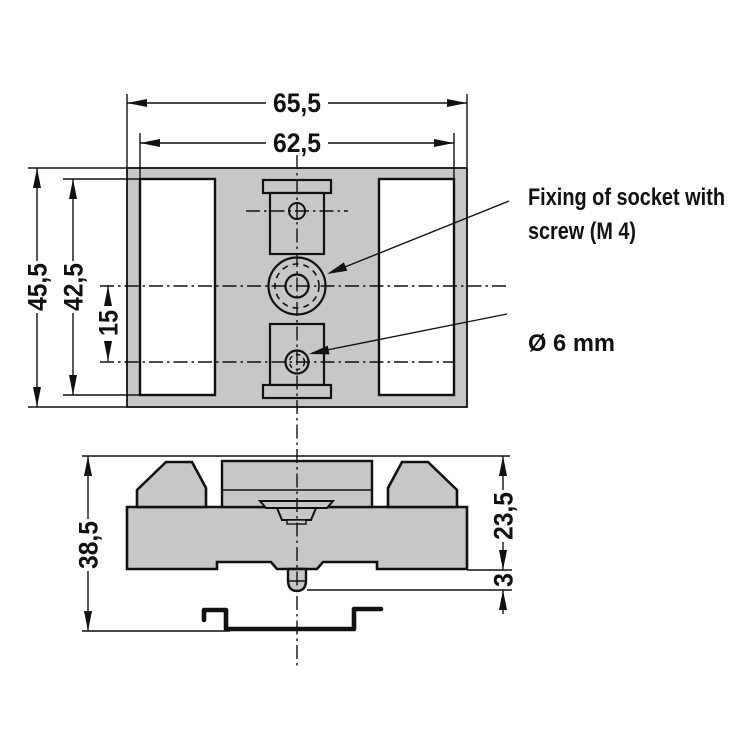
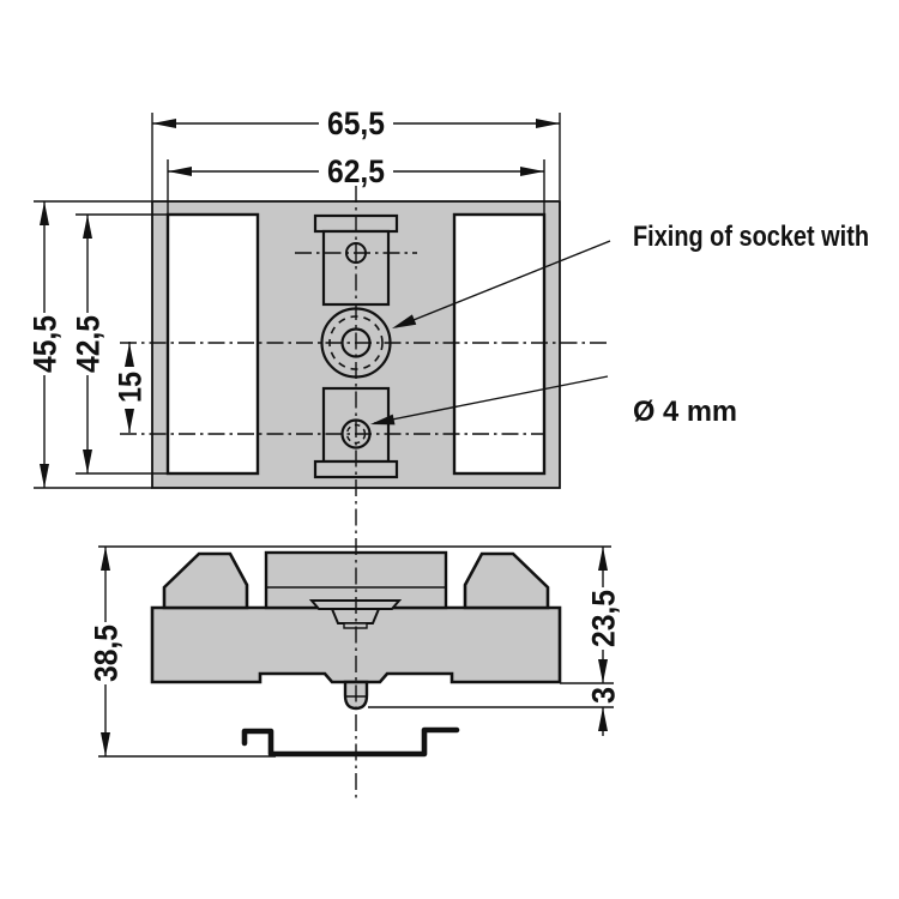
  65,5
  62,5
  Fixing of socket with
- screw (M 4)
- Ø 6 mm
+ Ø 4 mm
